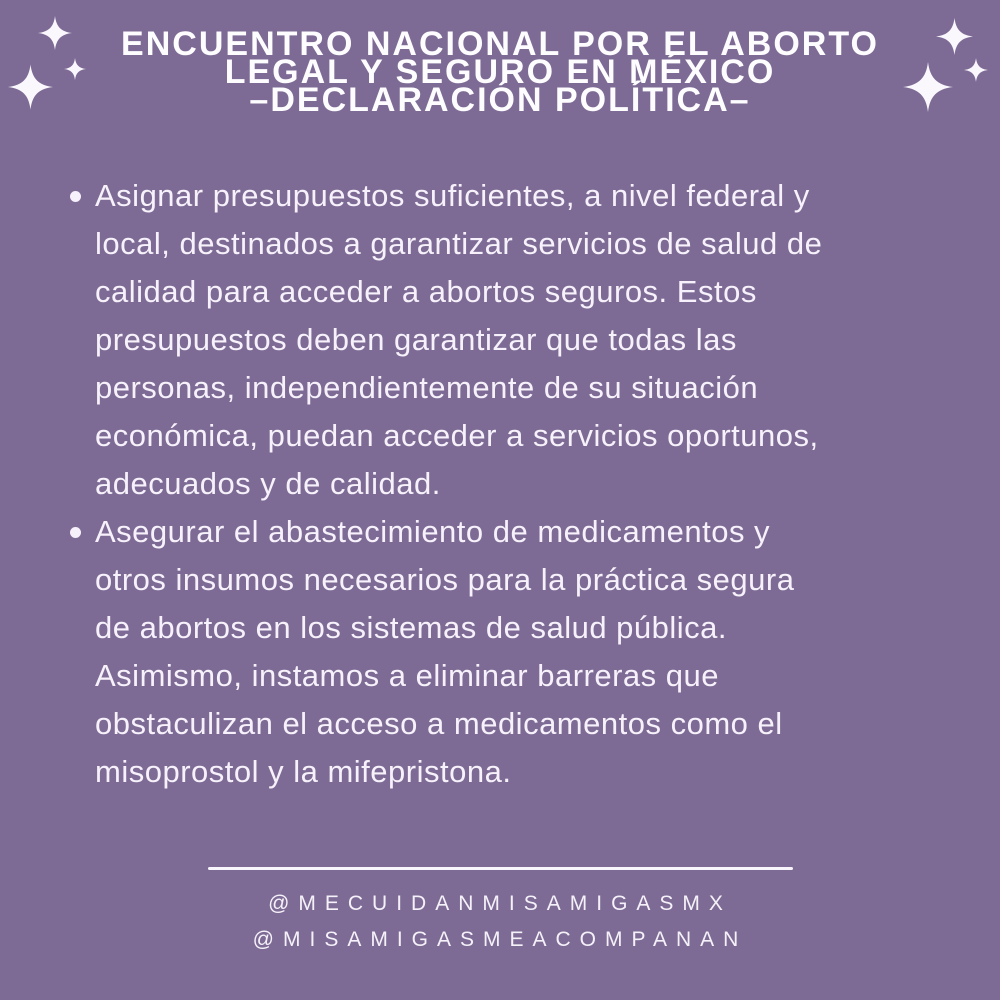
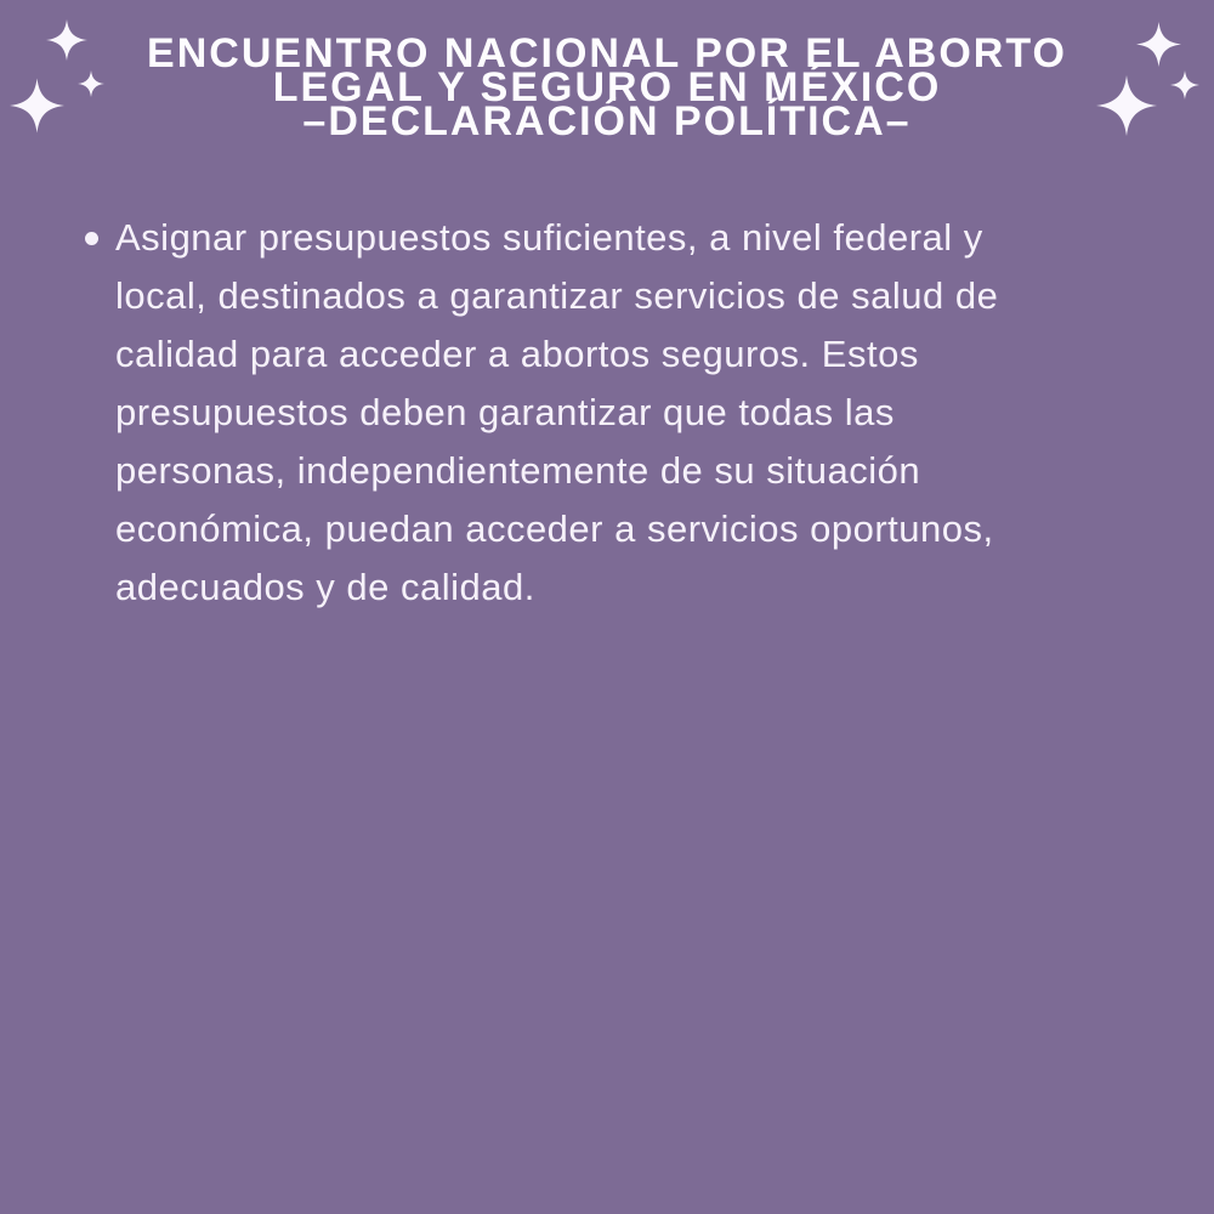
  ENCUENTRO NACIONAL POR EL ABORTO
  LEGAL Y SEGURO EN MÉXICO
  –DECLARACIÓN POLÍTICA–
  Asignar presupuestos suficientes, a nivel federal y
  local, destinados a garantizar servicios de salud de
  calidad para acceder a abortos seguros. Estos
  presupuestos deben garantizar que todas las
  personas, independientemente de su situación
  económica, puedan acceder a servicios oportunos,
  adecuados y de calidad.
- Asegurar el abastecimiento de medicamentos y
- otros insumos necesarios para la práctica segura
- de abortos en los sistemas de salud pública.
- Asimismo, instamos a eliminar barreras que
- obstaculizan el acceso a medicamentos como el
- misoprostol y la mifepristona.
- @MECUIDANMISAMIGASMX
- @MISAMIGASMEACOMPANAN
